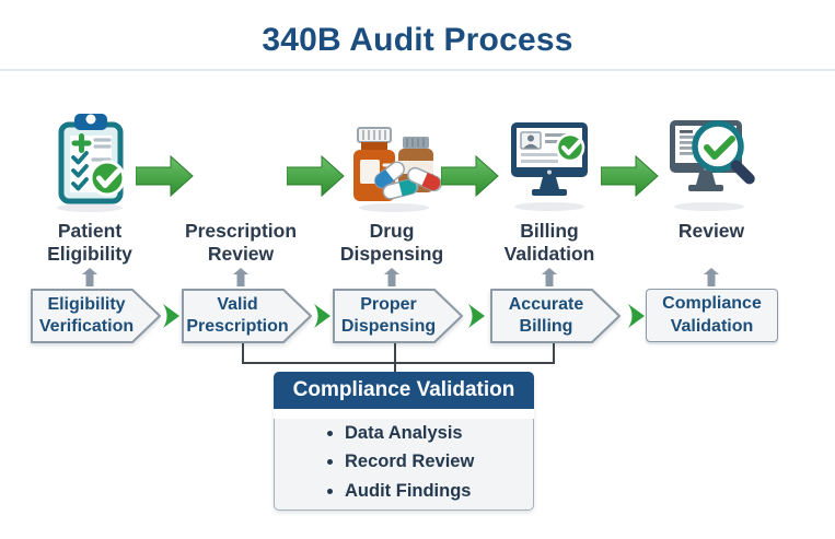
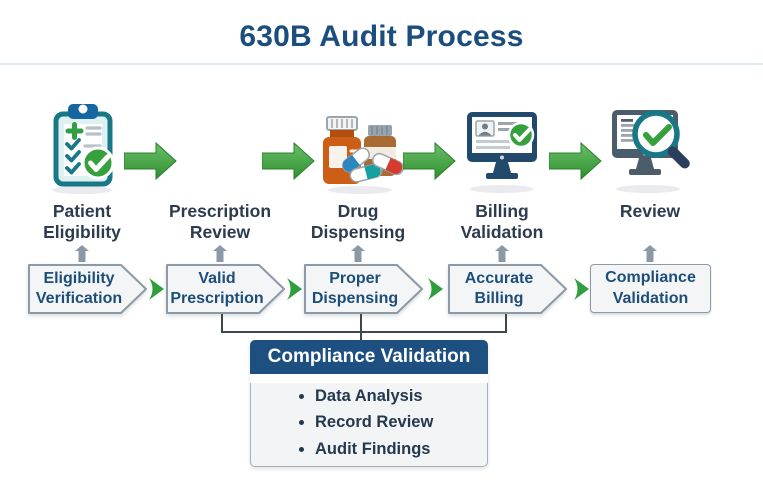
- 340B Audit Process
+ 630B Audit Process
  Patient
  Eligibility
  Prescription
  Review
  Drug
  Dispensing
  Billing
  Validation
  Review
  Eligibility
  Verification
  Valid
  Prescription
  Proper
  Dispensing
  Accurate
  Billing
  Compliance
  Validation
  Compliance Validation
  Data Analysis
  Record Review
  Audit Findings
